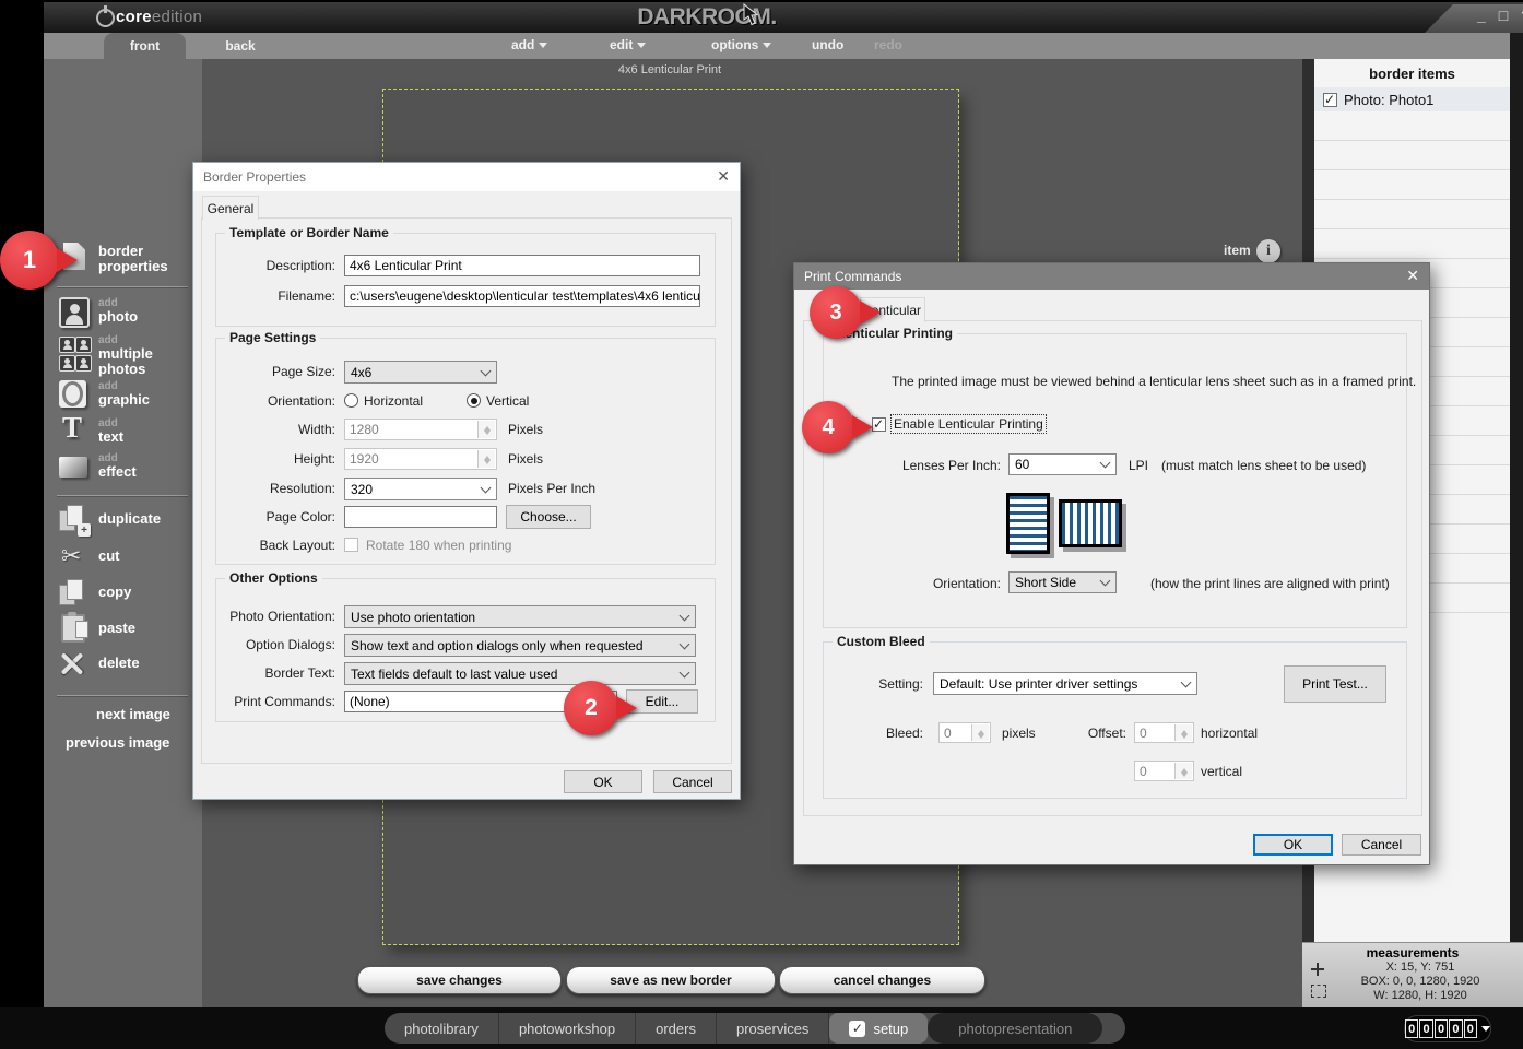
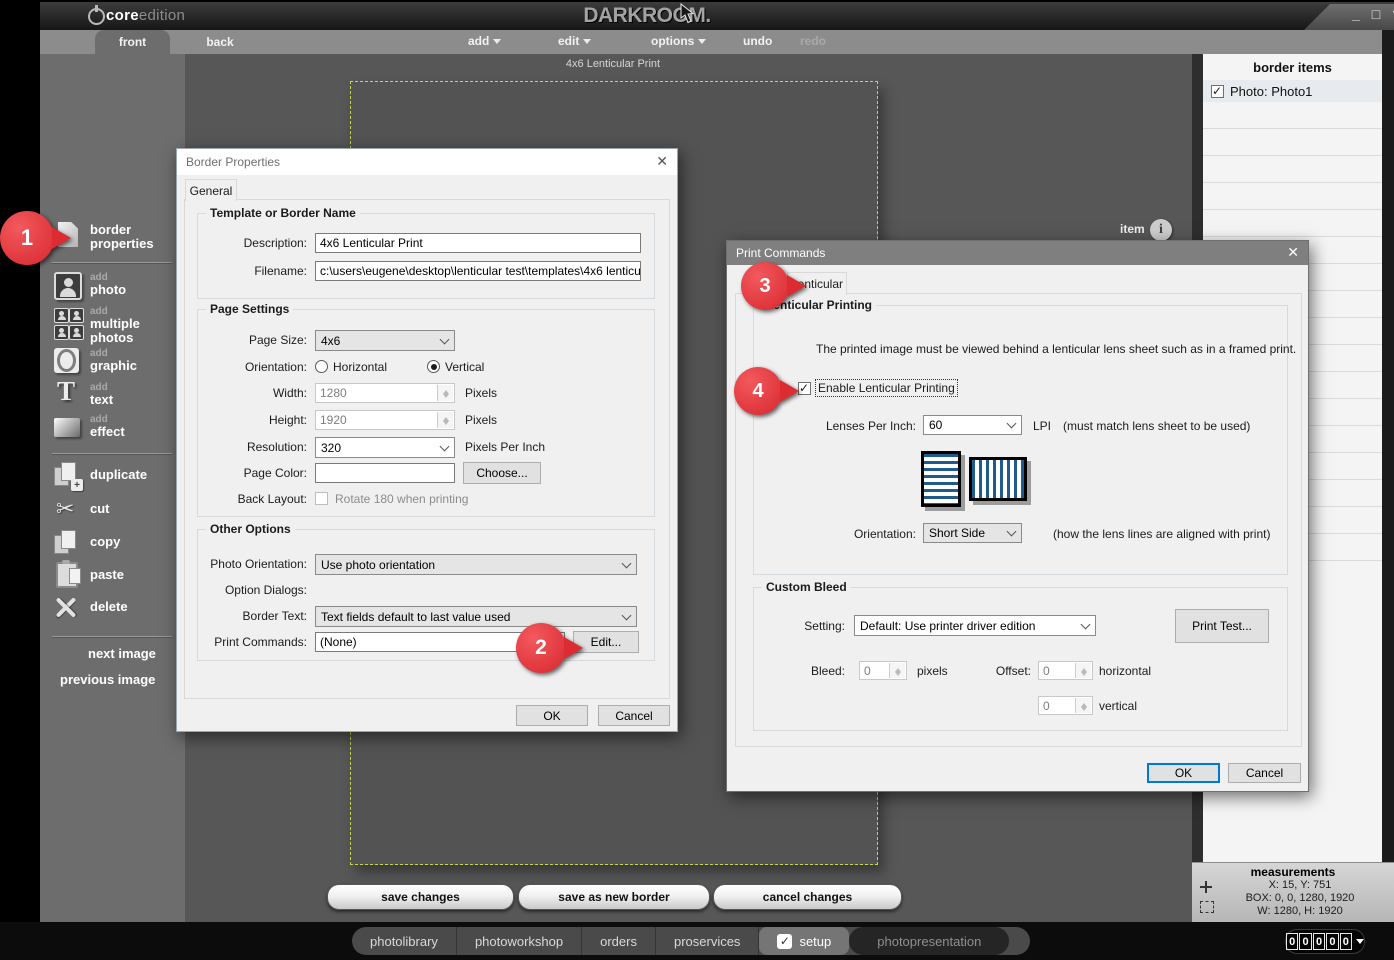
  coreedition
  DARKROOM.
  _
  □
  front
  back
  add
  edit
  options
  undo
  redo
  border
  properties
  add
  photo
  add
  multiple
  photos
  add
  graphic
  T
  add
  text
  add
  effect
  +
  duplicate
  ✂
  cut
  copy
  paste
  delete
  next image
  previous image
  4x6 Lenticular Print
  save changes
  save as new border
  cancel changes
  item
  i
  border items
  Photo: Photo1
  measurements
  X: 15, Y: 751
  BOX: 0, 0, 1280, 1920
  W: 1280, H: 1920
  photolibrary
  photoworkshop
  orders
  proservices
  ✓
  setup
  photopresentation
  0
  0
  0
  0
  0
  Border Properties
  ✕
  General
  Template or Border Name
  Description:
  4x6 Lenticular Print
  Filename:
  c:\users\eugene\desktop\lenticular test\templates\4x6 lenticu
  Page Settings
  Page Size:
  4x6
  Orientation:
  Horizontal
  Vertical
  Width:
  1280
  Pixels
  Height:
  1920
  Pixels
  Resolution:
  320
  Pixels Per Inch
  Page Color:
  Choose...
  Back Layout:
  Rotate 180 when printing
  Other Options
  Photo Orientation:
  Use photo orientation
  Option Dialogs:
- Show text and option dialogs only when requested
  Border Text:
  Text fields default to last value used
  Print Commands:
  (None)
  Edit...
  OK
  Cancel
  Print Commands
  ✕
  nticular
  nticular Printing
  The printed image must be viewed behind a lenticular lens sheet such as in a framed print.
  Enable Lenticular Printing
  Lenses Per Inch:
  60
  LPI
  (must match lens sheet to be used)
  Orientation:
  Short Side
- (how the print lines are aligned with print)
+ (how the lens lines are aligned with print)
  Custom Bleed
  Setting:
- Default: Use printer driver settings
+ Default: Use printer driver edition
  Print Test...
  Bleed:
  0
  pixels
  Offset:
  0
  horizontal
  0
  vertical
  OK
  Cancel
  1
  2
  3
  4
